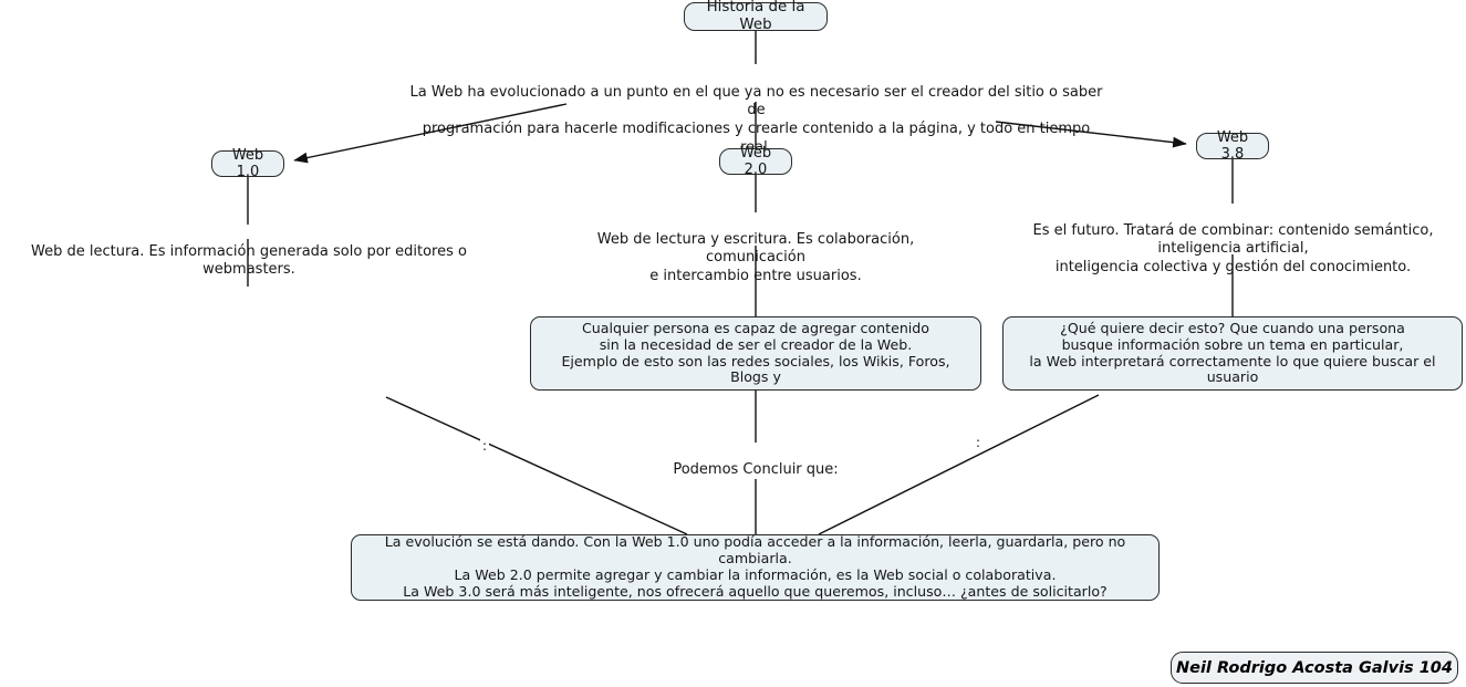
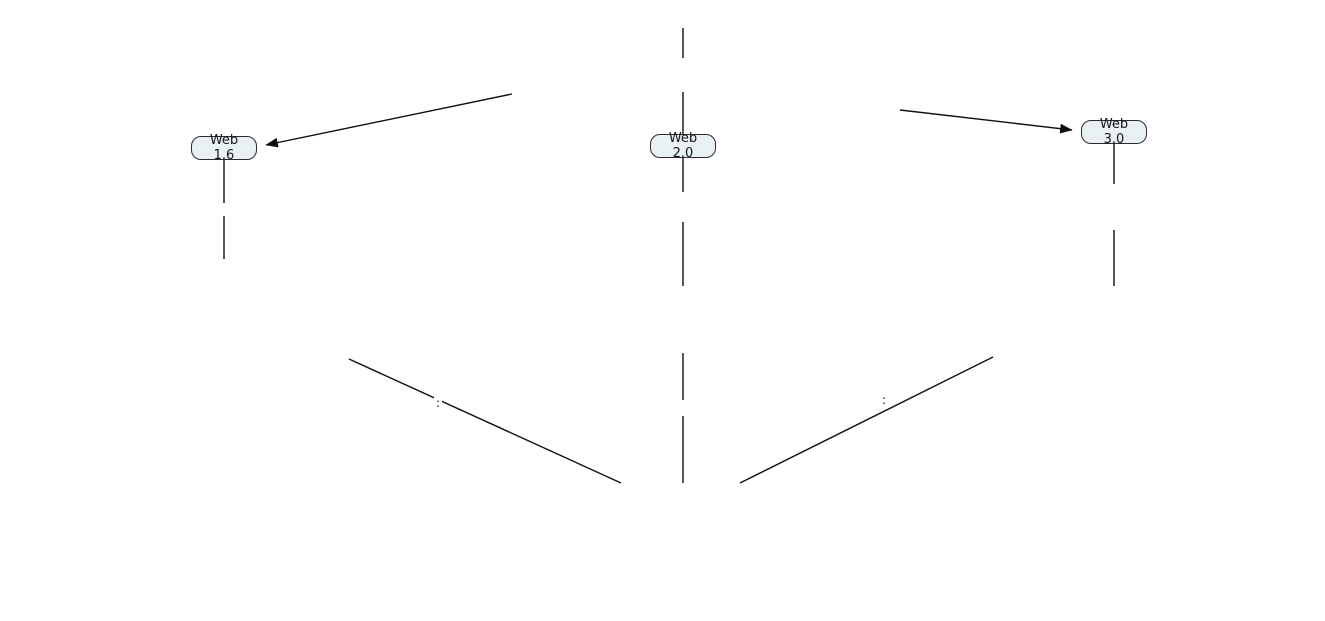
- Historia de la Web
- La Web ha evolucionado a un punto en el que ya no es necesario ser el creador del sitio o saber de
- programación para hacerle modificaciones y crearle contenido a la página, y todo en tiempo real.
- Web 1.0
+ Web 1.6
  Web 2.0
- Web 3.8
+ Web 3.0
- Web de lectura. Es información generada solo por editores o webmasters.
- Web de lectura y escritura. Es colaboración, comunicación
- e intercambio entre usuarios.
- Es el futuro. Tratará de combinar: contenido semántico,
- inteligencia artificial,
- inteligencia colectiva y gestión del conocimiento.
- Cualquier persona es capaz de agregar contenido
- sin la necesidad de ser el creador de la Web.
- Ejemplo de esto son las redes sociales, los Wikis, Foros, Blogs y
- ¿Qué quiere decir esto? Que cuando una persona
- busque información sobre un tema en particular,
- la Web interpretará correctamente lo que quiere buscar el usuario
  :
  :
- Podemos Concluir que:
- La evolución se está dando. Con la Web 1.0 uno podía acceder a la información, leerla, guardarla, pero no cambiarla.
- La Web 2.0 permite agregar y cambiar la información, es la Web social o colaborativa.
- La Web 3.0 será más inteligente, nos ofrecerá aquello que queremos, incluso… ¿antes de solicitarlo?
- Neil Rodrigo Acosta Galvis 104
